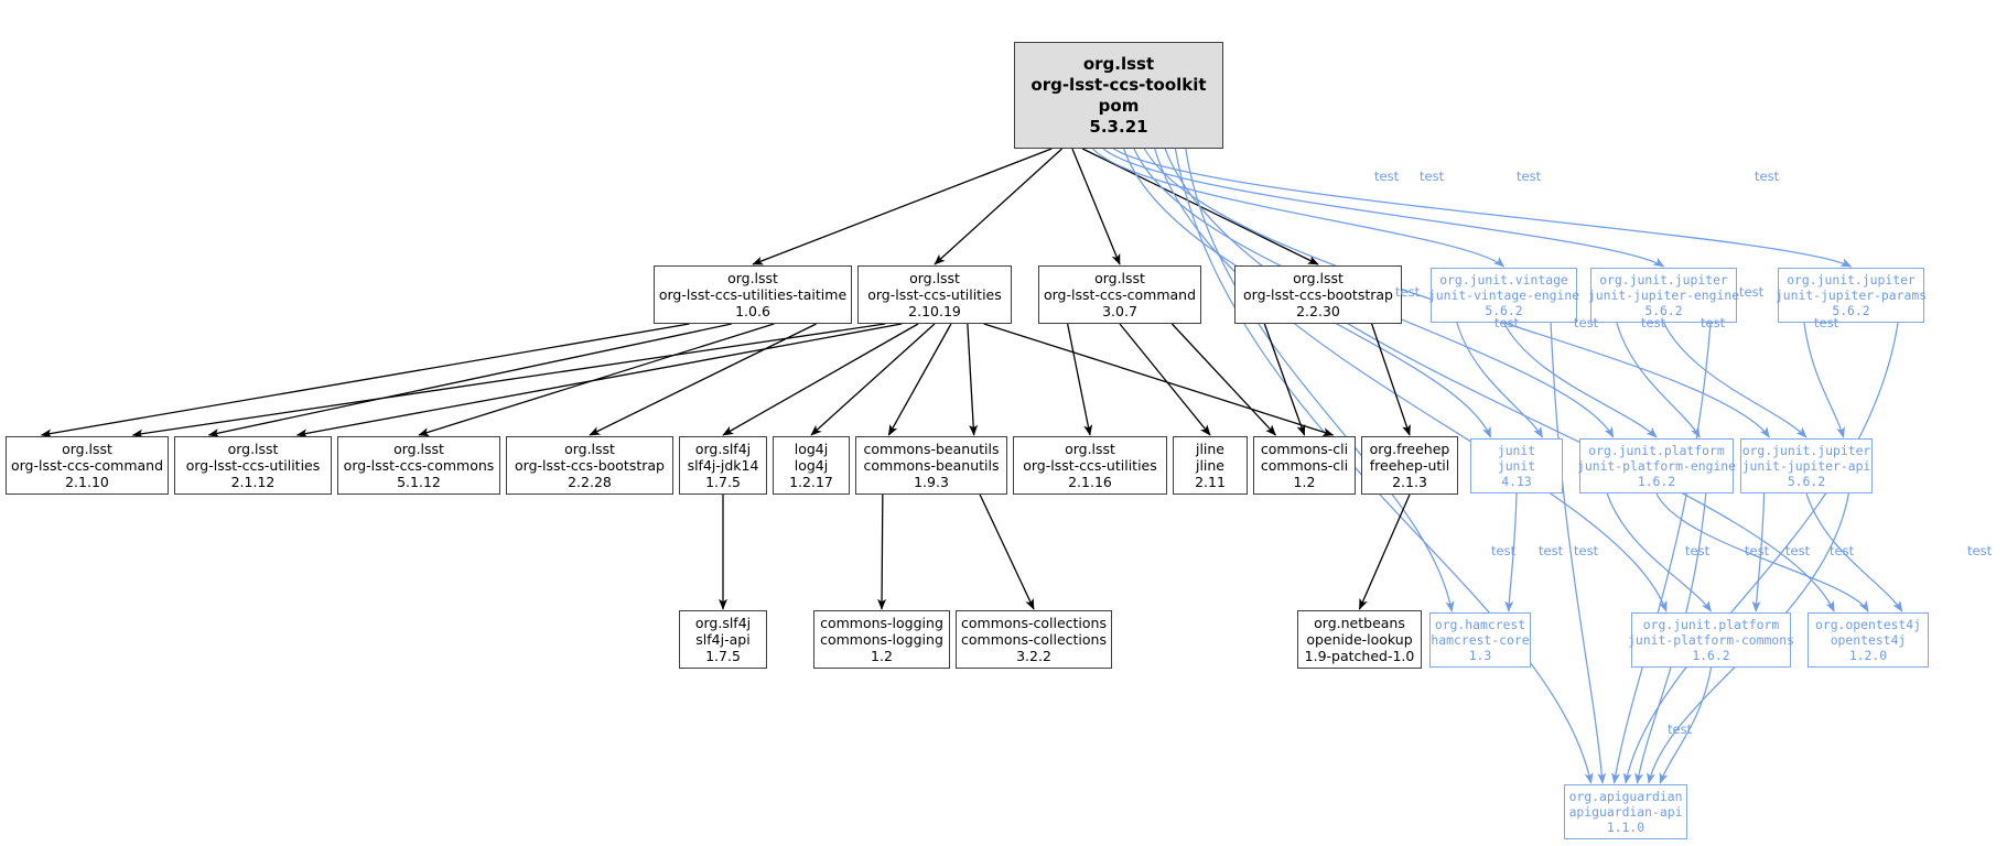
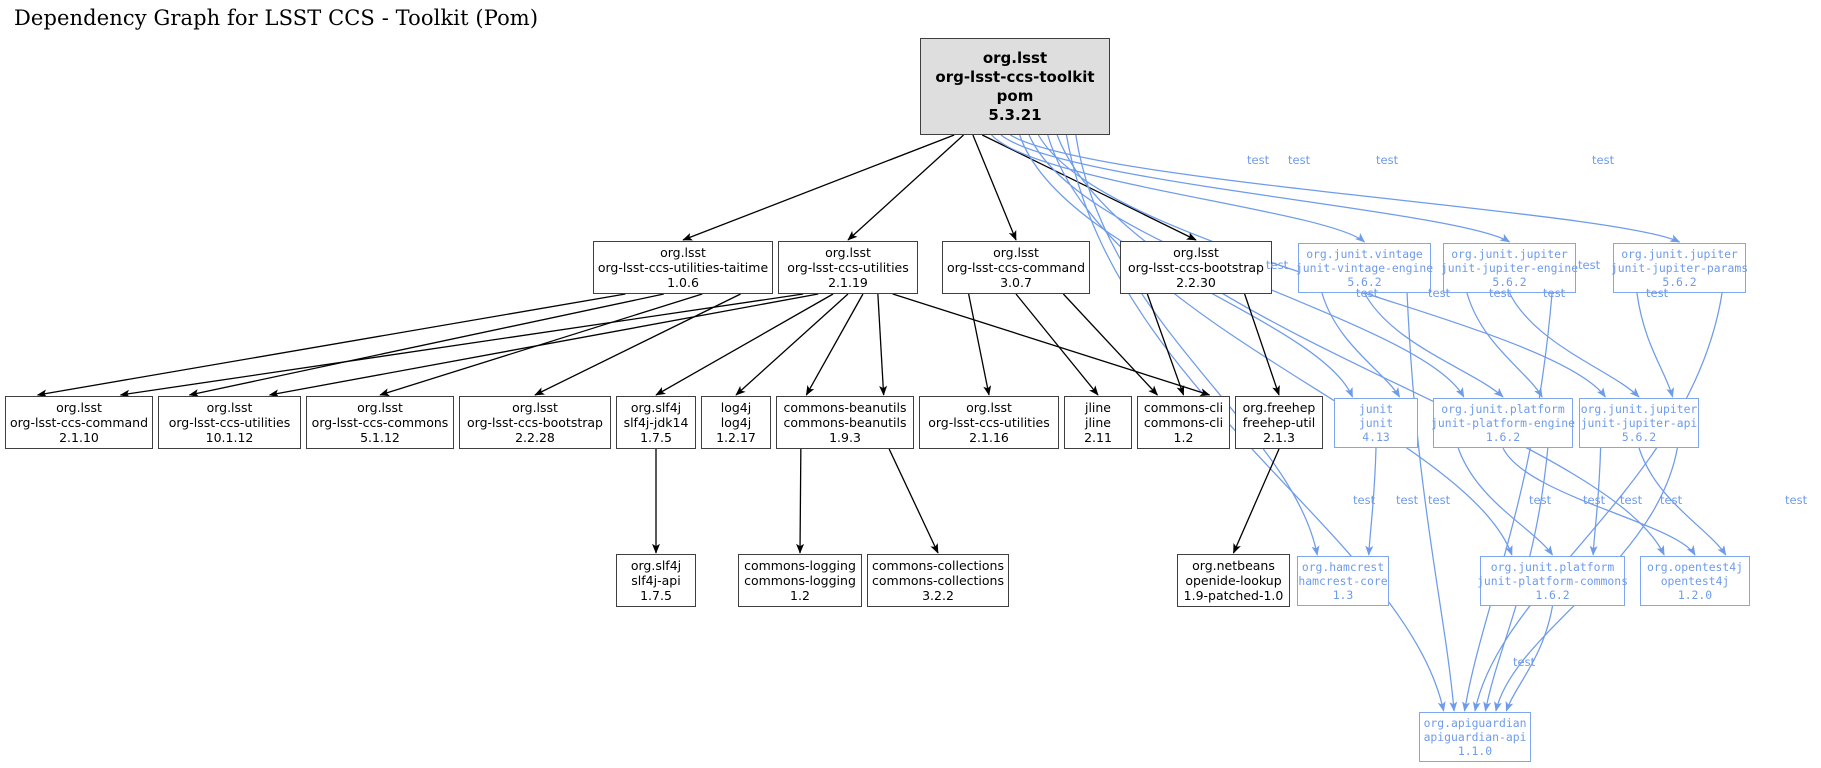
+ Dependency Graph for LSST CCS - Toolkit (Pom)
  org.lsst
  org-lsst-ccs-toolkit
  pom
  5.3.21
  org.lsst
  org-lsst-ccs-utilities-taitime
  1.0.6
  org.lsst
  org-lsst-ccs-utilities
- 2.10.19
+ 2.1.19
  org.lsst
  org-lsst-ccs-command
  3.0.7
  org.lsst
  org-lsst-ccs-bootstrap
  2.2.30
  org.junit.vintage
  junit-vintage-engine
  5.6.2
  org.junit.jupiter
  junit-jupiter-engine
  5.6.2
  org.junit.jupiter
  junit-jupiter-params
  5.6.2
  org.lsst
  org-lsst-ccs-command
  2.1.10
  org.lsst
  org-lsst-ccs-utilities
- 2.1.12
+ 10.1.12
  org.lsst
  org-lsst-ccs-commons
  5.1.12
  org.lsst
  org-lsst-ccs-bootstrap
  2.2.28
  org.slf4j
  slf4j-jdk14
  1.7.5
  log4j
  log4j
  1.2.17
  commons-beanutils
  commons-beanutils
  1.9.3
  org.lsst
  org-lsst-ccs-utilities
  2.1.16
  jline
  jline
  2.11
  commons-cli
  commons-cli
  1.2
  org.freehep
  freehep-util
  2.1.3
  junit
  junit
  4.13
  org.junit.platform
  junit-platform-engine
  1.6.2
  org.junit.jupiter
  junit-jupiter-api
  5.6.2
  org.slf4j
  slf4j-api
  1.7.5
  commons-logging
  commons-logging
  1.2
  commons-collections
  commons-collections
  3.2.2
  org.netbeans
  openide-lookup
  1.9-patched-1.0
  org.hamcrest
  hamcrest-core
  1.3
  org.junit.platform
  junit-platform-commons
  1.6.2
  org.opentest4j
  opentest4j
  1.2.0
  org.apiguardian
  apiguardian-api
  1.1.0
  test
  test
  test
  test
  test
  test
  test
  test
  test
  test
  test
  test
  test
  test
  test
  test
  test
  test
  test
  test
